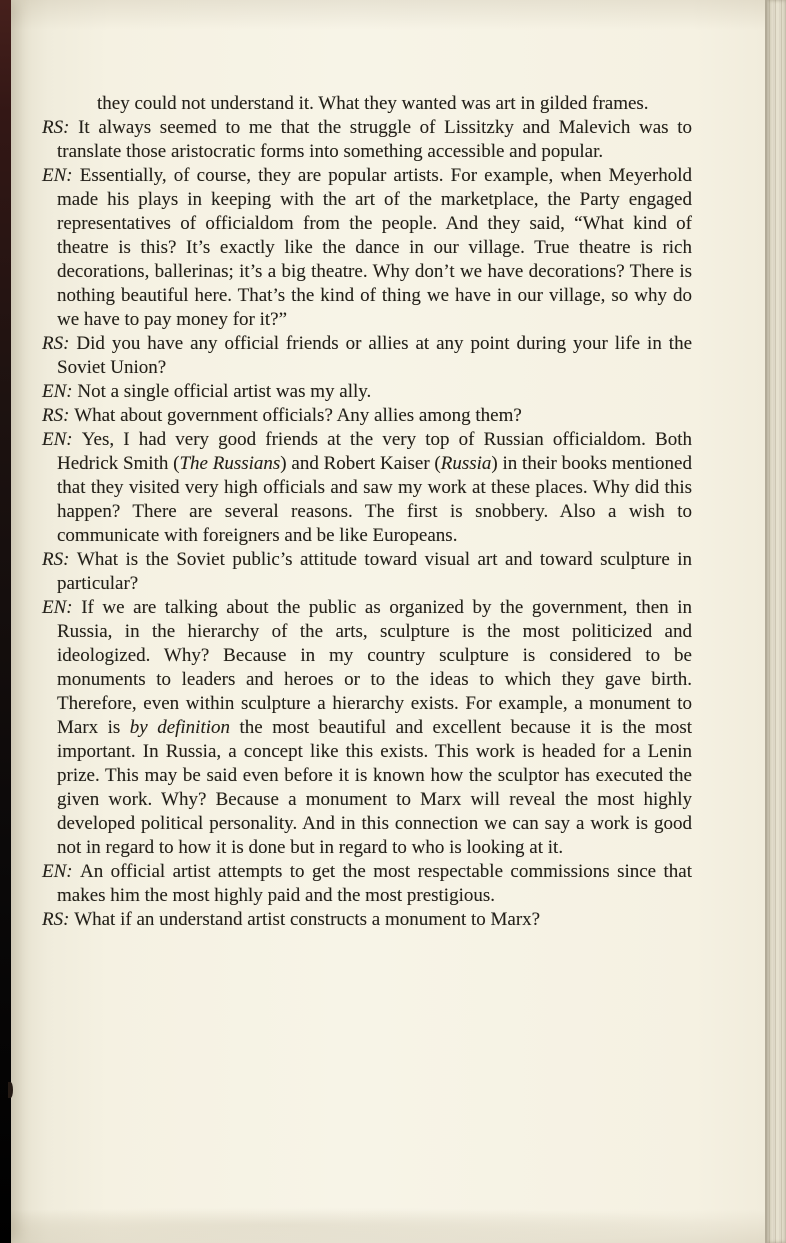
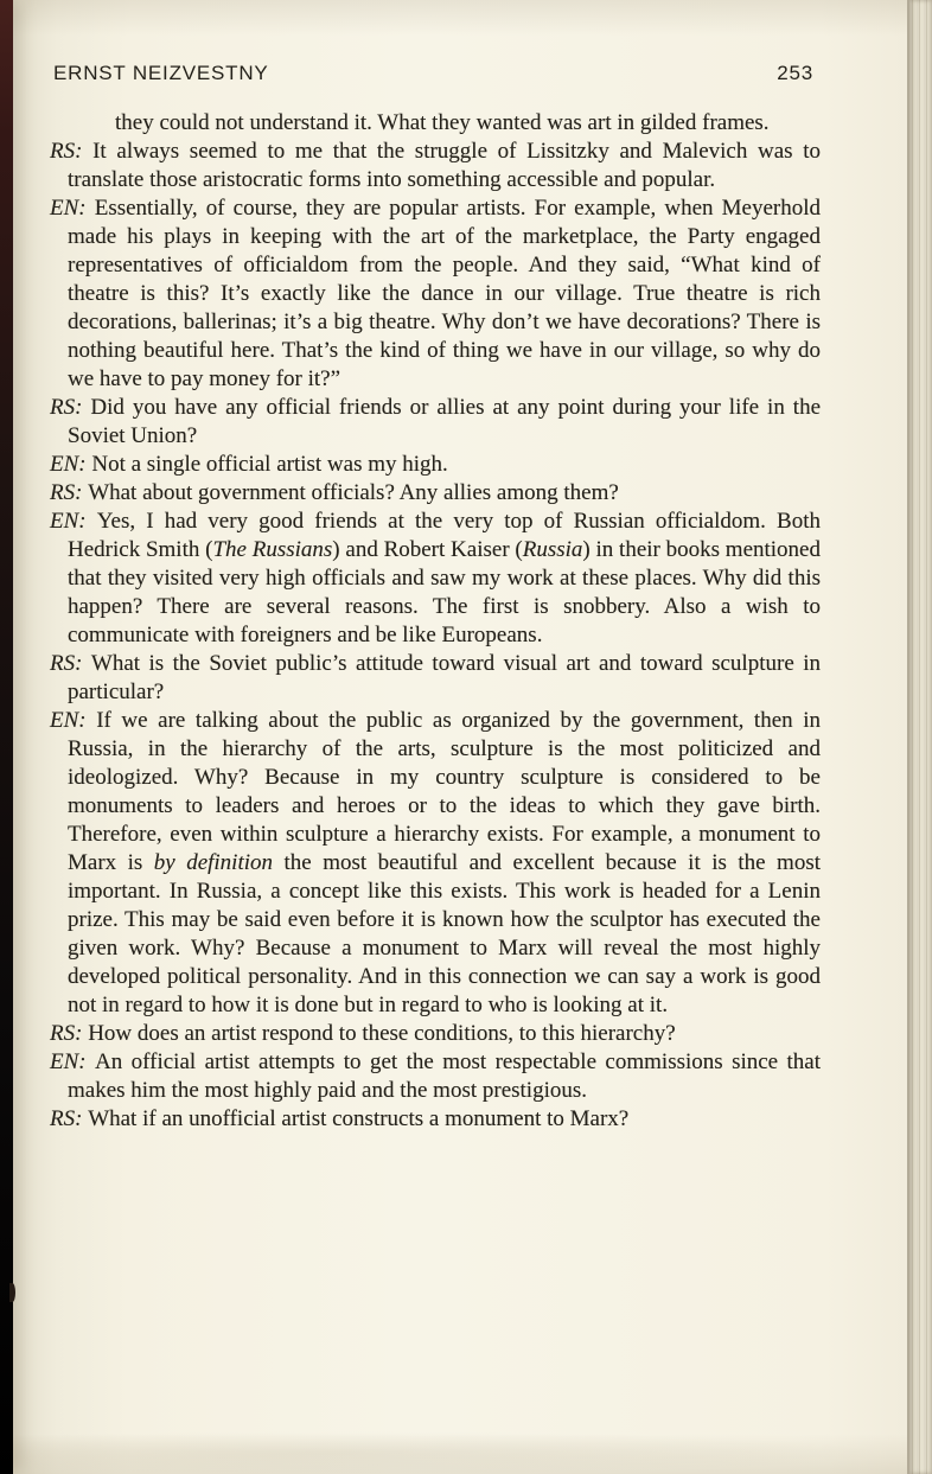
+ ERNST NEIZVESTNY
+ 253
  they could not understand it. What they wanted was art in gilded frames.
  RS: It always seemed to me that the struggle of Lissitzky and Malevich was to translate those aristocratic forms into something accessible and popular.
  EN: Essentially, of course, they are popular artists. For example, when Meyerhold made his plays in keeping with the art of the marketplace, the Party engaged representatives of officialdom from the people. And they said, “What kind of theatre is this? It’s exactly like the dance in our village. True theatre is rich decorations, ballerinas; it’s a big theatre. Why don’t we have decorations? There is nothing beautiful here. That’s the kind of thing we have in our village, so why do we have to pay money for it?”
  RS: Did you have any official friends or allies at any point during your life in the Soviet Union?
- EN: Not a single official artist was my ally.
+ EN: Not a single official artist was my high.
  RS: What about government officials? Any allies among them?
  EN: Yes, I had very good friends at the very top of Russian officialdom. Both Hedrick Smith (The Russians) and Robert Kaiser (Russia) in their books mentioned that they visited very high officials and saw my work at these places. Why did this happen? There are several reasons. The first is snobbery. Also a wish to communicate with foreigners and be like Europeans.
  RS: What is the Soviet public’s attitude toward visual art and toward sculpture in particular?
  EN: If we are talking about the public as organized by the government, then in Russia, in the hierarchy of the arts, sculpture is the most politicized and ideologized. Why? Because in my country sculpture is considered to be monuments to leaders and heroes or to the ideas to which they gave birth. Therefore, even within sculpture a hierarchy exists. For example, a monument to Marx is by definition the most beautiful and excellent because it is the most important. In Russia, a concept like this exists. This work is headed for a Lenin prize. This may be said even before it is known how the sculptor has executed the given work. Why? Because a monument to Marx will reveal the most highly developed political personality. And in this connection we can say a work is good not in regard to how it is done but in regard to who is looking at it.
+ RS: How does an artist respond to these conditions, to this hierarchy?
  EN: An official artist attempts to get the most respectable commissions since that makes him the most highly paid and the most prestigious.
- RS: What if an understand artist constructs a monument to Marx?
+ RS: What if an unofficial artist constructs a monument to Marx?
